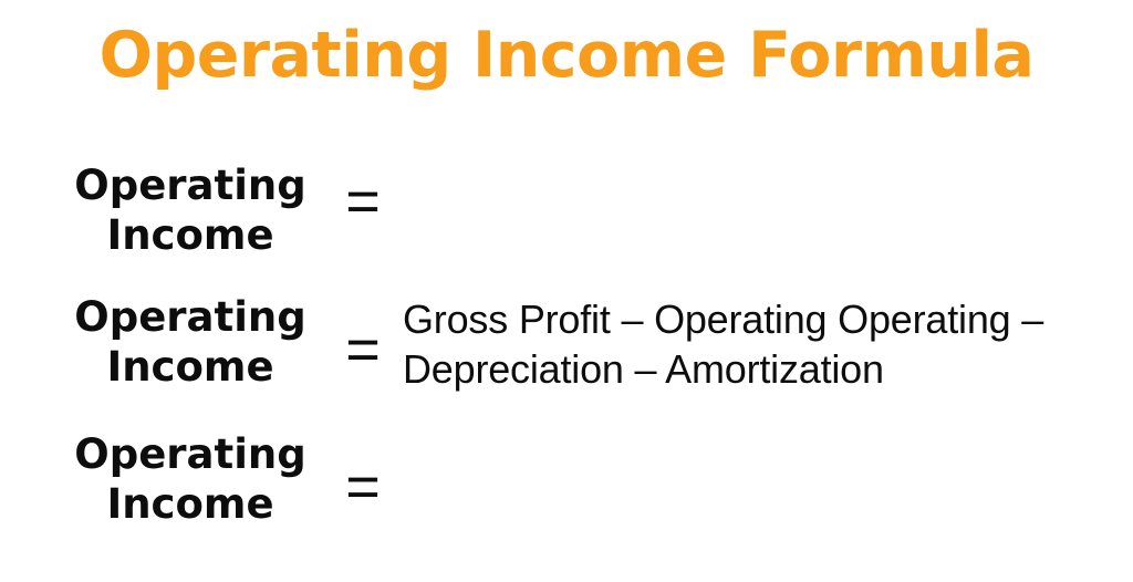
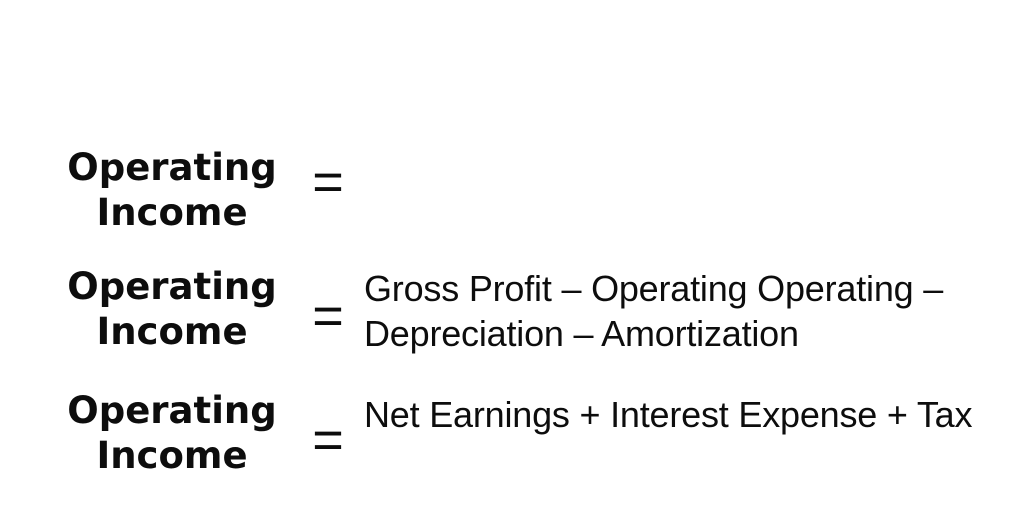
- Operating Income Formula
  Operating
  Income
  =
  Operating
  Income
  =
  Gross Profit – Operating Operating – Depreciation – Amortization
  Operating
  Income
  =
+ Net Earnings + Interest Expense + Tax
